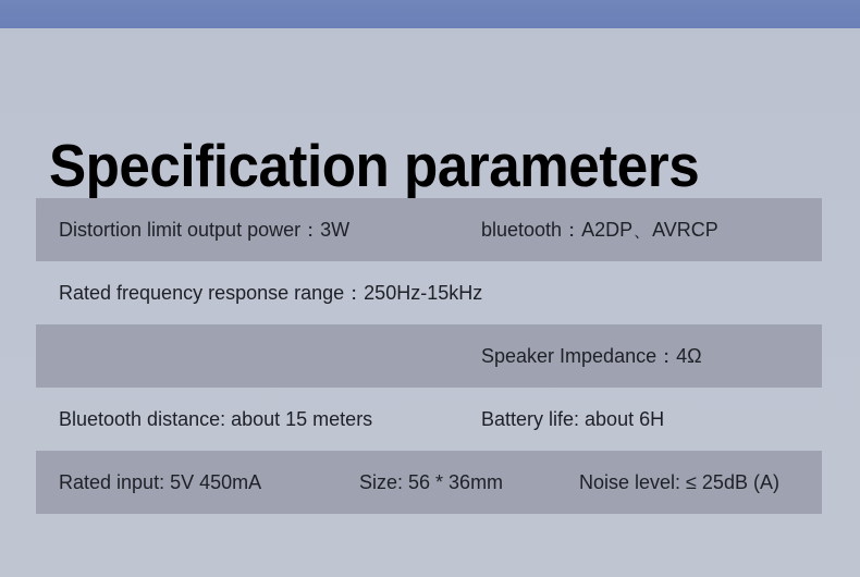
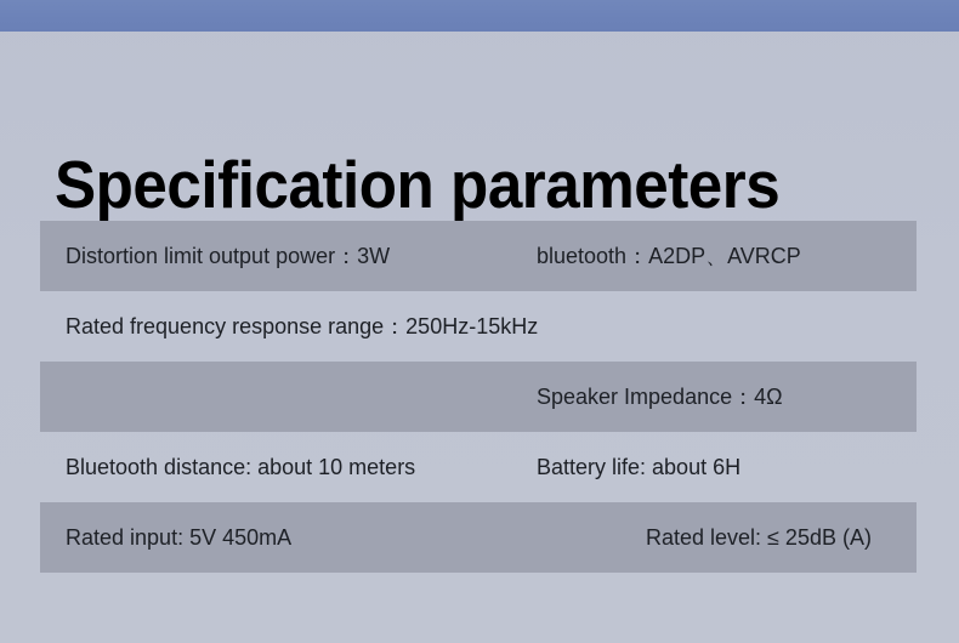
  Specification parameters
  Distortion limit output power：3W
  bluetooth：A2DP、AVRCP
  Rated frequency response range：250Hz-15kHz
  Speaker Impedance：4Ω
- Bluetooth distance: about 15 meters
+ Bluetooth distance: about 10 meters
  Battery life: about 6H
  Rated input: 5V 450mA
- Size: 56 * 36mm
- Noise level: ≤ 25dB (A)
+ Rated level: ≤ 25dB (A)
